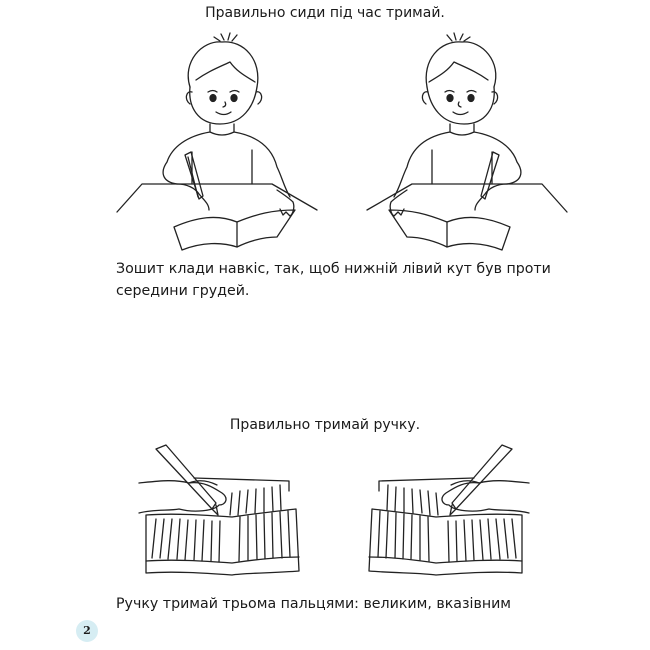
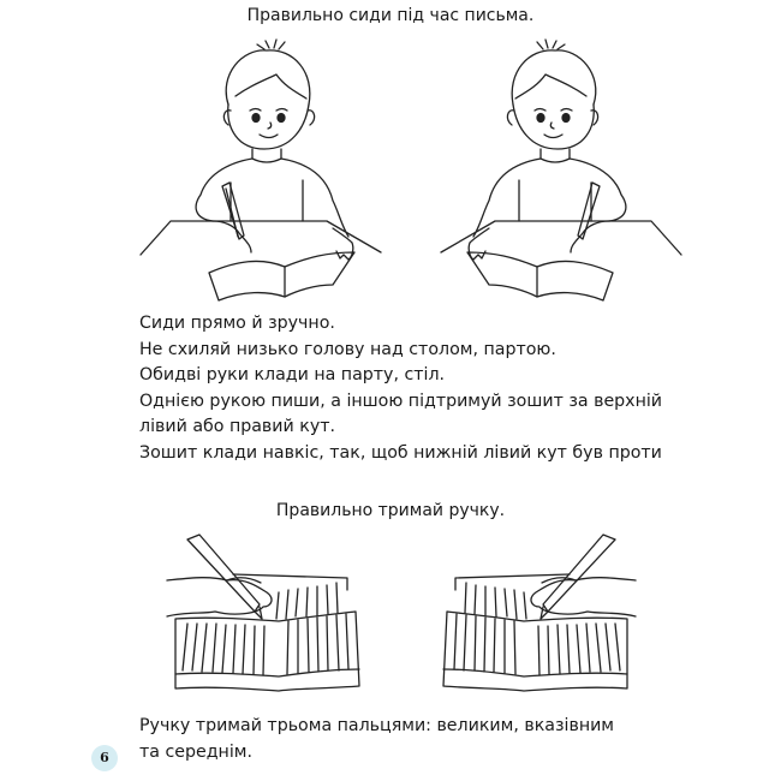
- Правильно сиди під час тримай.
+ Правильно сиди під час письма.
+ Сиди прямо й зручно.
+ Не схиляй низько голову над столом, партою.
+ Обидві руки клади на парту, стіл.
+ Однією рукою пиши, а іншою підтримуй зошит за верхній
+ лівий або правий кут.
  Зошит клади навкіс, так, щоб нижній лівий кут був проти
- середини грудей.
  Правильно тримай ручку.
  Ручку тримай трьома пальцями: великим, вказівним
+ та середнім.
- 2
+ 6
